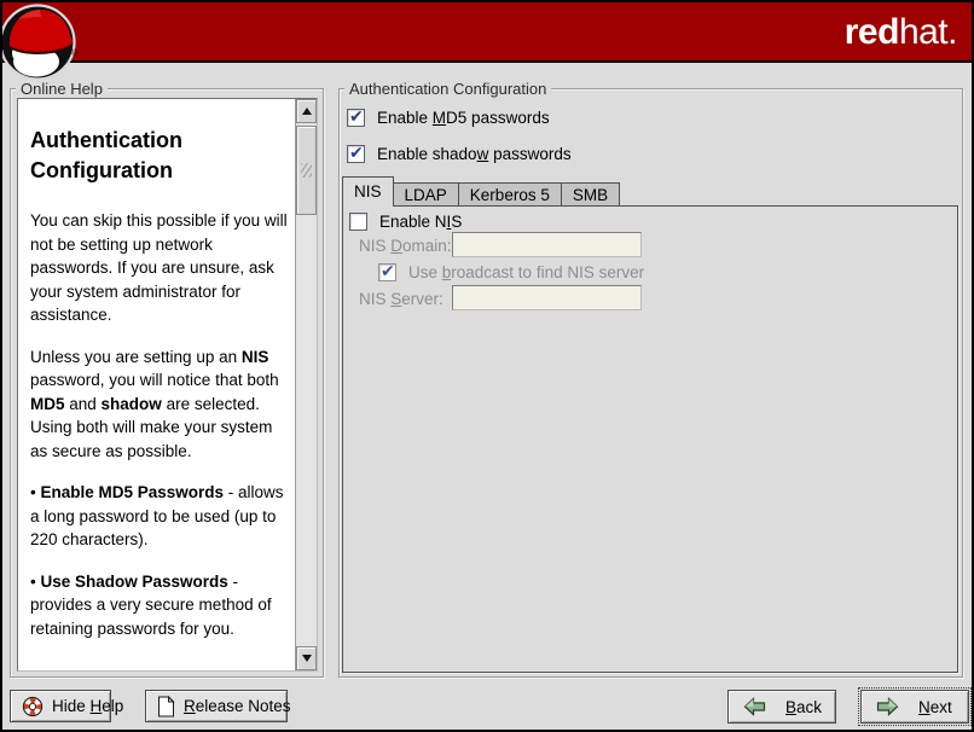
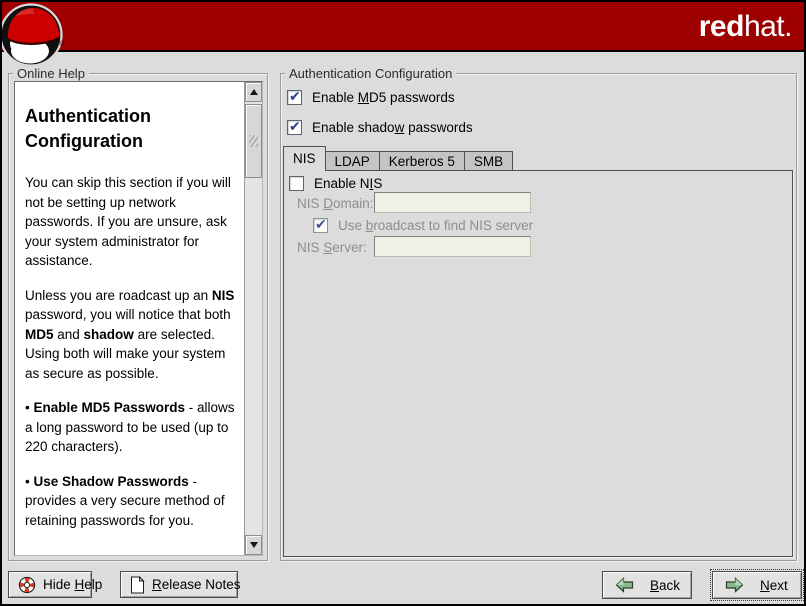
  redhat.
  Online Help
  Authentication Configuration
- You can skip this possible if you will not be setting up network passwords. If you are unsure, ask your system administrator for assistance.
+ You can skip this section if you will not be setting up network passwords. If you are unsure, ask your system administrator for assistance.
- Unless you are setting up an NIS password, you will notice that both MD5 and shadow are selected. Using both will make your system as secure as possible.
+ Unless you are roadcast up an NIS password, you will notice that both MD5 and shadow are selected. Using both will make your system as secure as possible.
  • Enable MD5 Passwords - allows a long password to be used (up to 220 characters).
  • Use Shadow Passwords - provides a very secure method of retaining passwords for you.
  Authentication Configuration
  Enable MD5 passwords
  Enable shadow passwords
  NIS
  LDAP
  Kerberos 5
  SMB
  Enable NIS
  NIS Domain:
  Use broadcast to find NIS server
  NIS Server:
  Hide Help
  Release Notes
  Back
  Next
